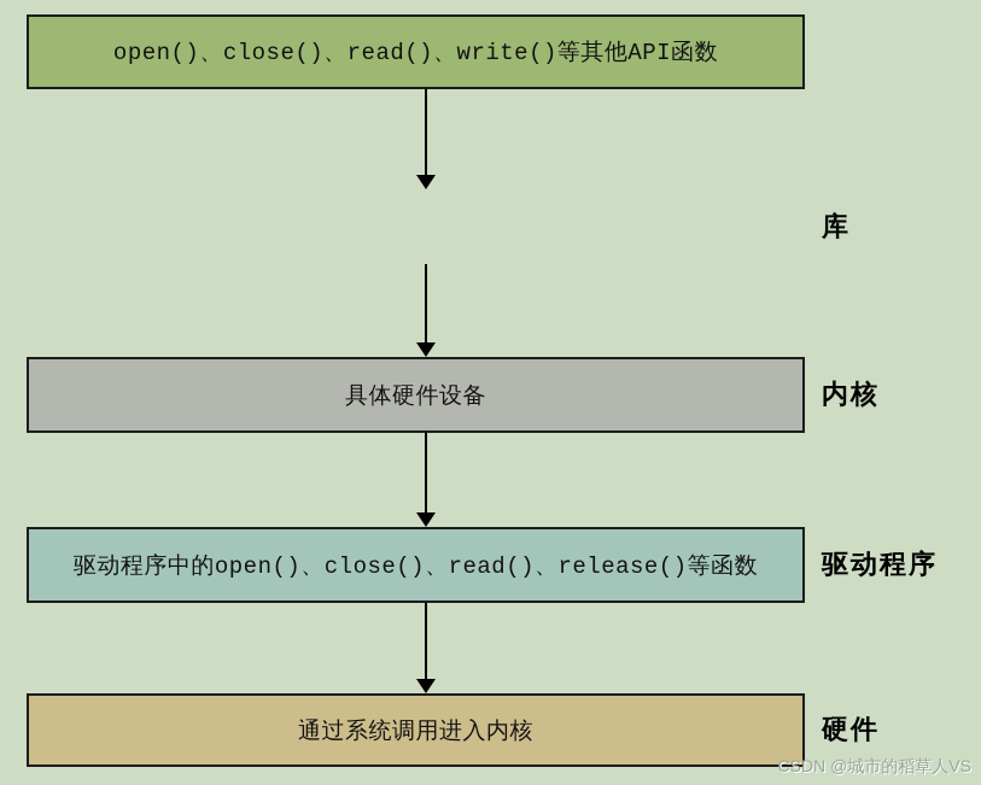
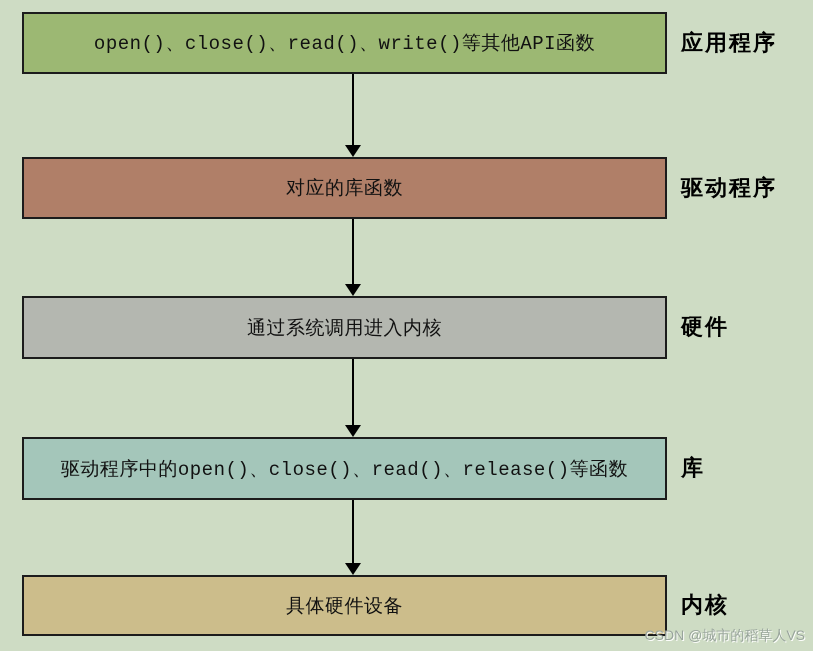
  open()、close()、read()、write()等其他API函数
+ 应用程序
+ 对应的库函数
- 库
+ 驱动程序
- 具体硬件设备
+ 通过系统调用进入内核
- 内核
+ 硬件
  驱动程序中的open()、close()、read()、release()等函数
- 驱动程序
+ 库
- 通过系统调用进入内核
+ 具体硬件设备
- 硬件
+ 内核
  CSDN @城市的稻草人VS
